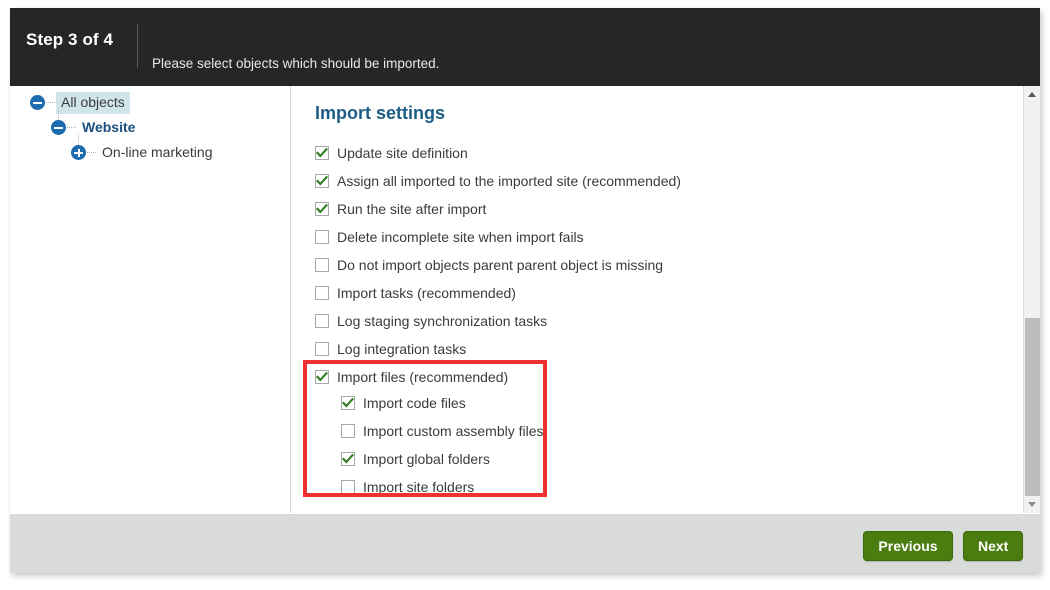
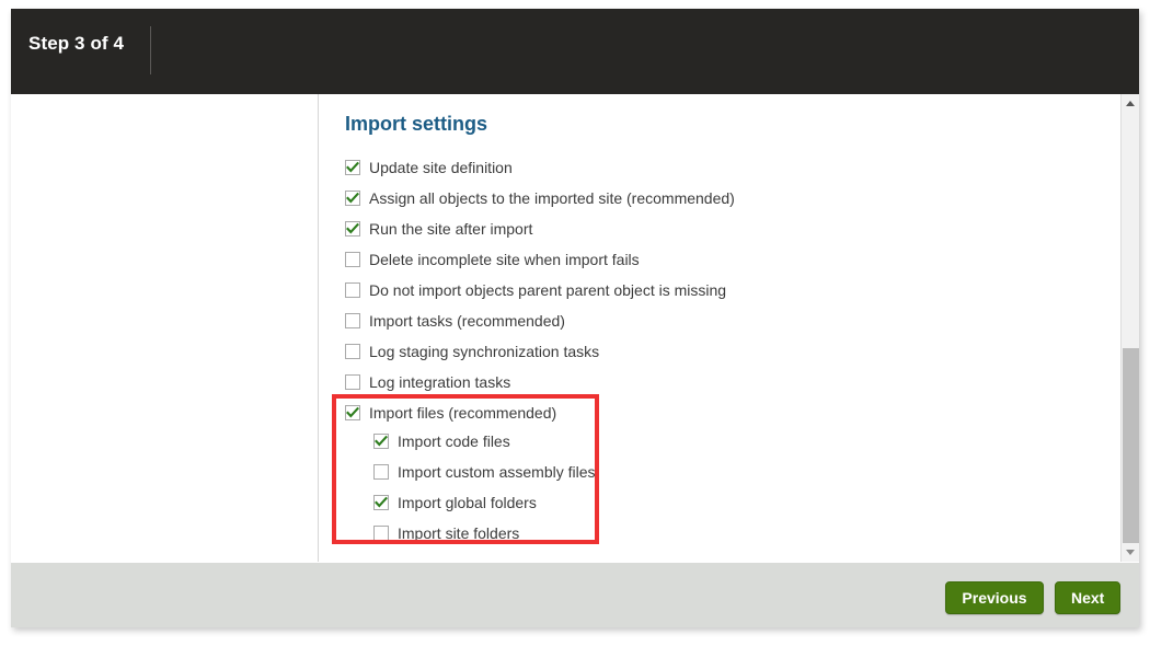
  Step 3 of 4
- Please select objects which should be imported.
- All objects
- Website
- On-line marketing
  Import settings
  Update site definition
- Assign all imported to the imported site (recommended)
+ Assign all objects to the imported site (recommended)
  Run the site after import
  Delete incomplete site when import fails
  Do not import objects parent parent object is missing
  Import tasks (recommended)
  Log staging synchronization tasks
  Log integration tasks
  Import files (recommended)
  Import code files
  Import custom assembly files
  Import global folders
  Import site folders
  Previous
  Next
